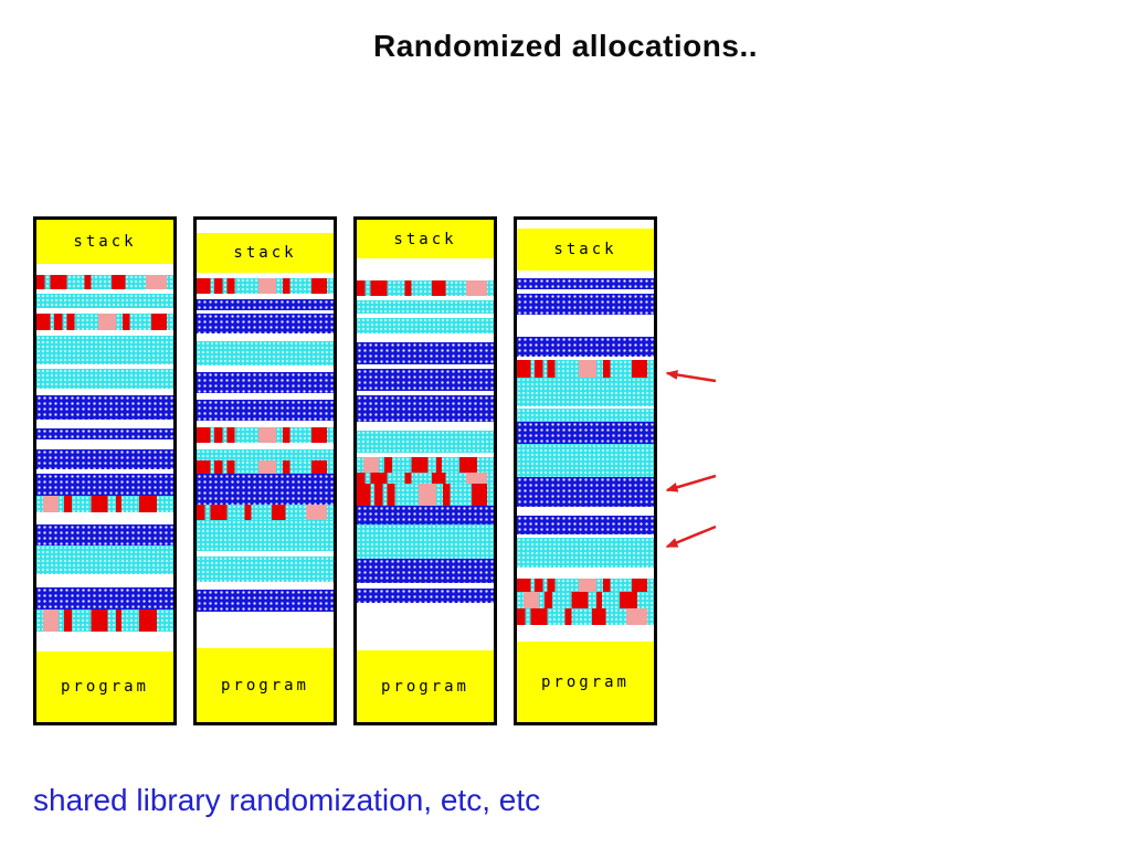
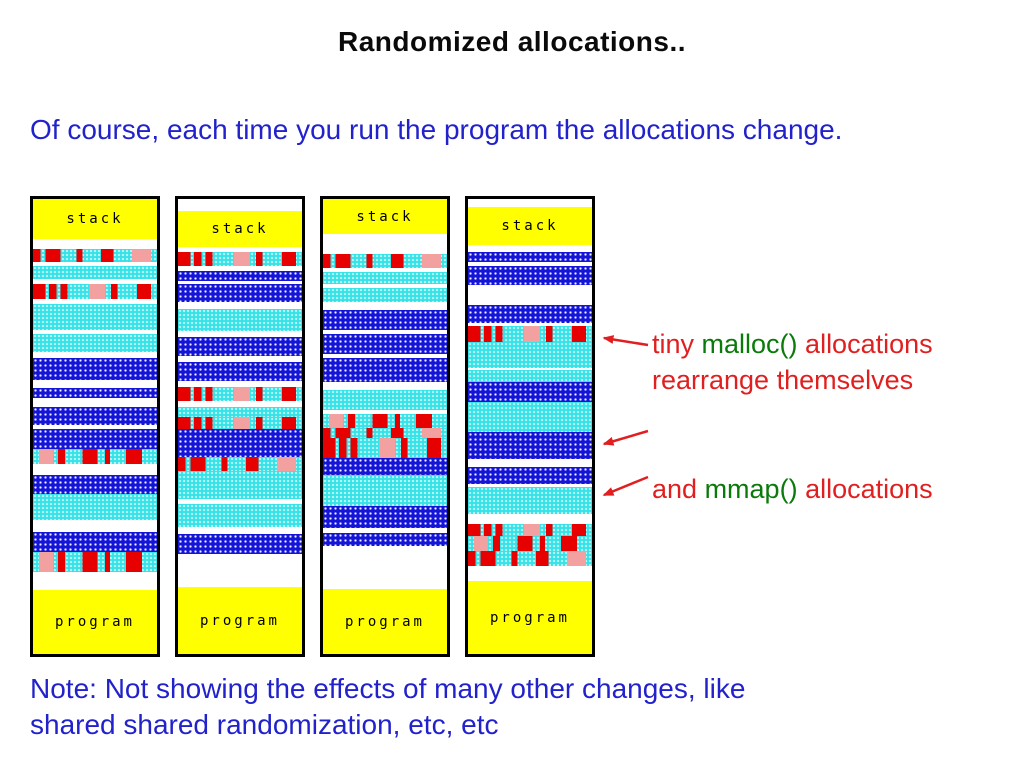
  Randomized allocations..
+ Of course, each time you run the program the allocations change.
  stack
  program
  stack
  program
  stack
  program
  stack
  program
+ tiny malloc() allocations
+ rearrange themselves
+ and mmap() allocations
+ Note: Not showing the effects of many other changes, like
- shared library randomization, etc, etc
+ shared shared randomization, etc, etc
